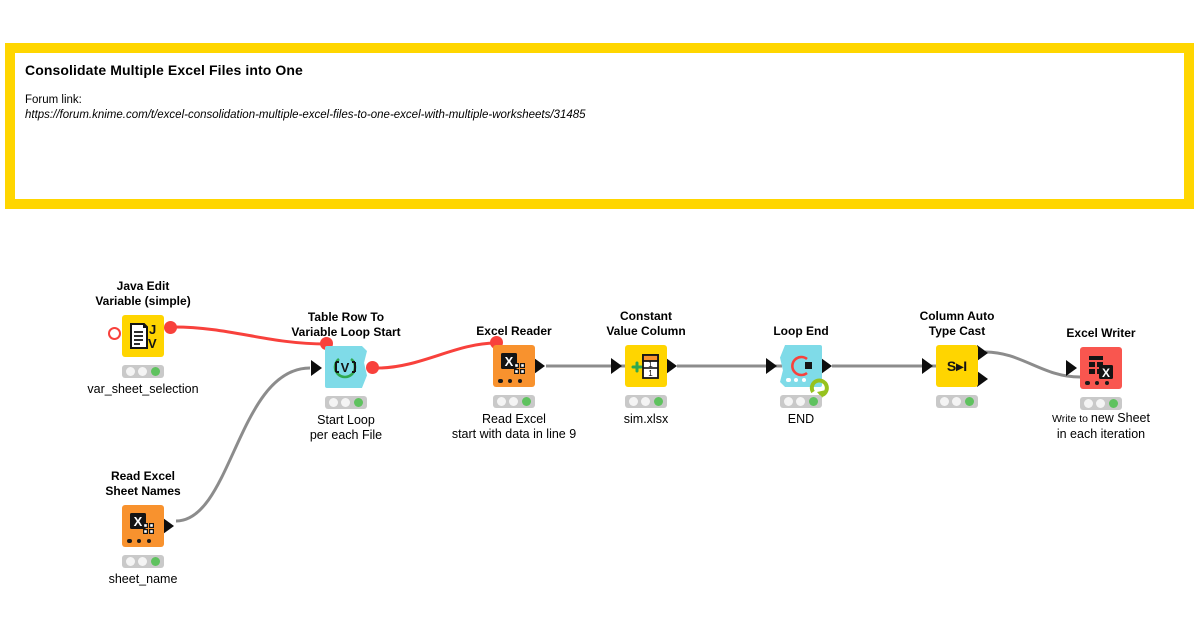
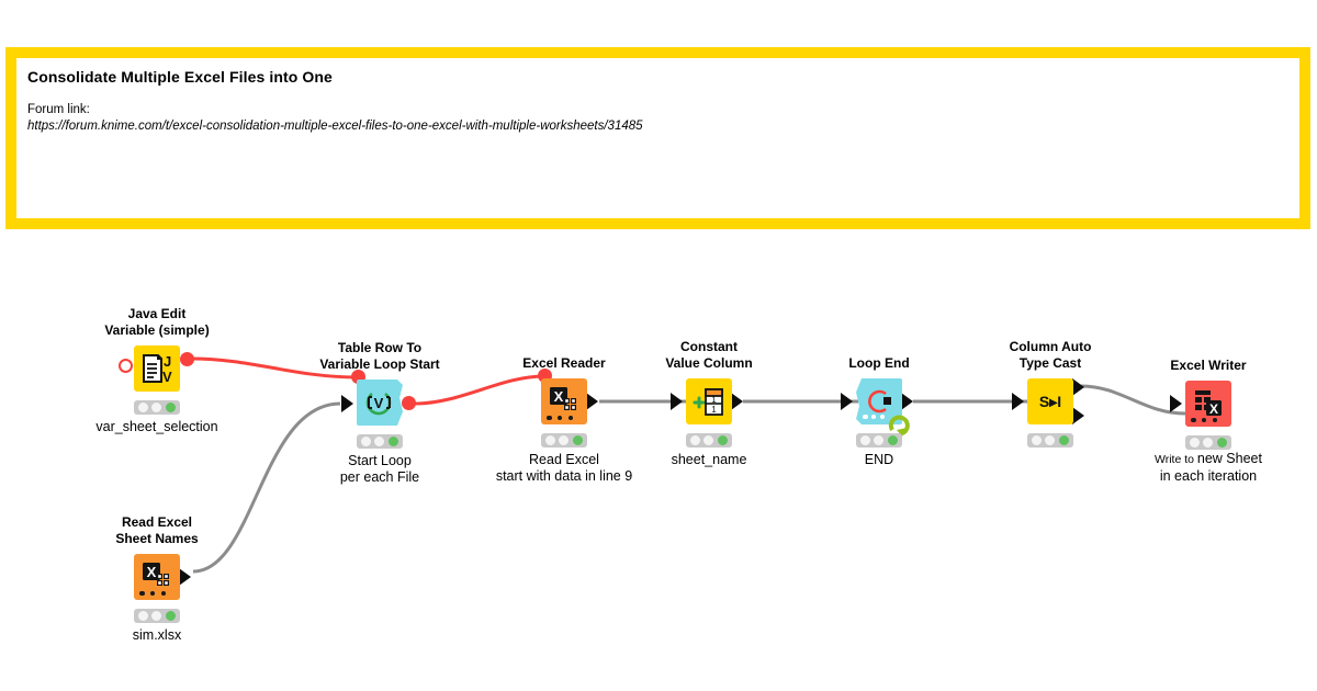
  Consolidate Multiple Excel Files into One
  Forum link:
  https://forum.knime.com/t/excel-consolidation-multiple-excel-files-to-one-excel-with-multiple-worksheets/31485
  Java Edit
  Variable (simple)
  J
  V
  var_sheet_selection
  Read Excel
  Sheet Names
  X
- sheet_name
+ sim.xlsx
  Table Row To
  Variable Loop Start
  V
  Start Loop
  per each File
  Excel Reader
  X
  Read Excel
  start with data in line 9
  Constant
  Value Column
  1
  1
- sim.xlsx
+ sheet_name
  Loop End
  END
  Column Auto
  Type Cast
  S▸I
  Excel Writer
  X
  Write to new Sheet
  in each iteration
